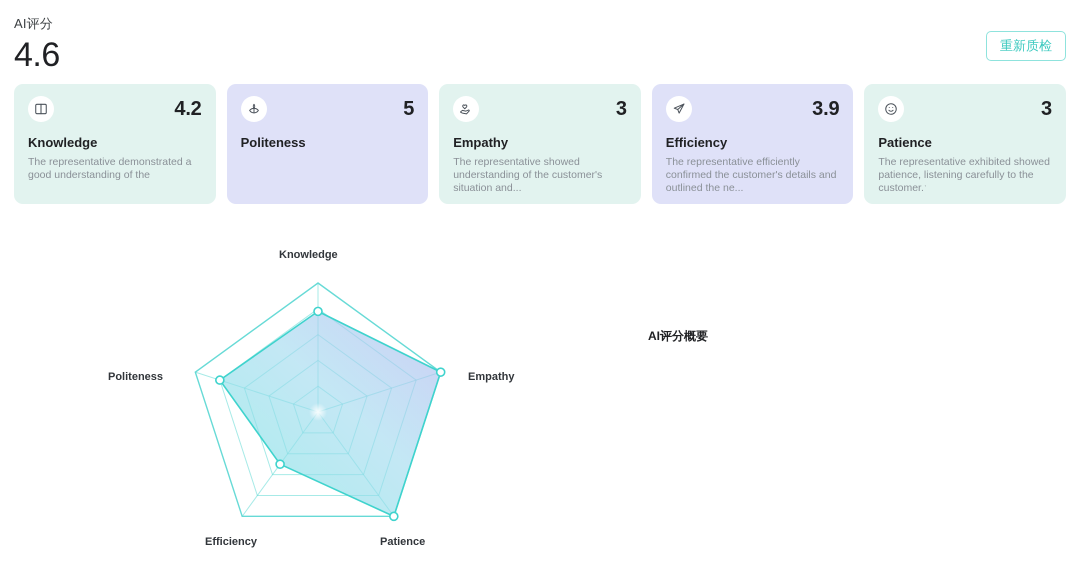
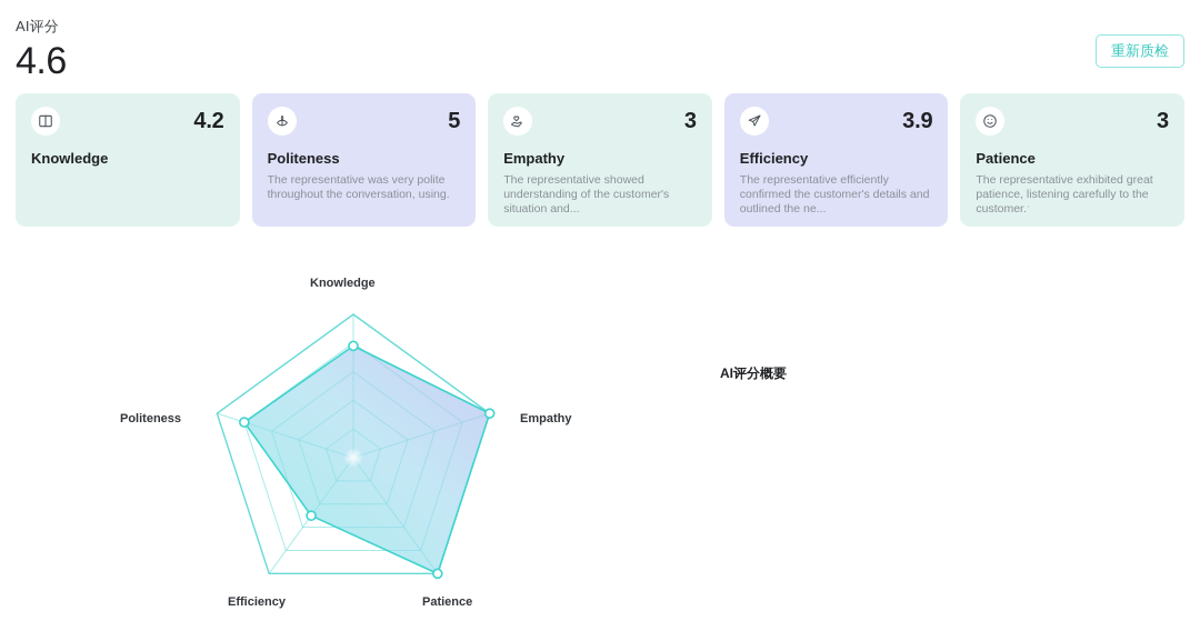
  AI评分
  4.6
  重新质检
  4.2
  Knowledge
- The representative demonstrated a good understanding of the
  5
  Politeness
+ The representative was very polite throughout the conversation, using.
  3
  Empathy
  The representative showed understanding of the customer's situation and...
  3.9
  Efficiency
  The representative efficiently confirmed the customer's details and outlined the ne...
  3
  Patience
- The representative exhibited showed patience, listening carefully to the customer.ˑ
+ The representative exhibited great patience, listening carefully to the customer.ˑ
  Knowledge
  Politeness
  Empathy
  Efficiency
  Patience
  AI评分概要
